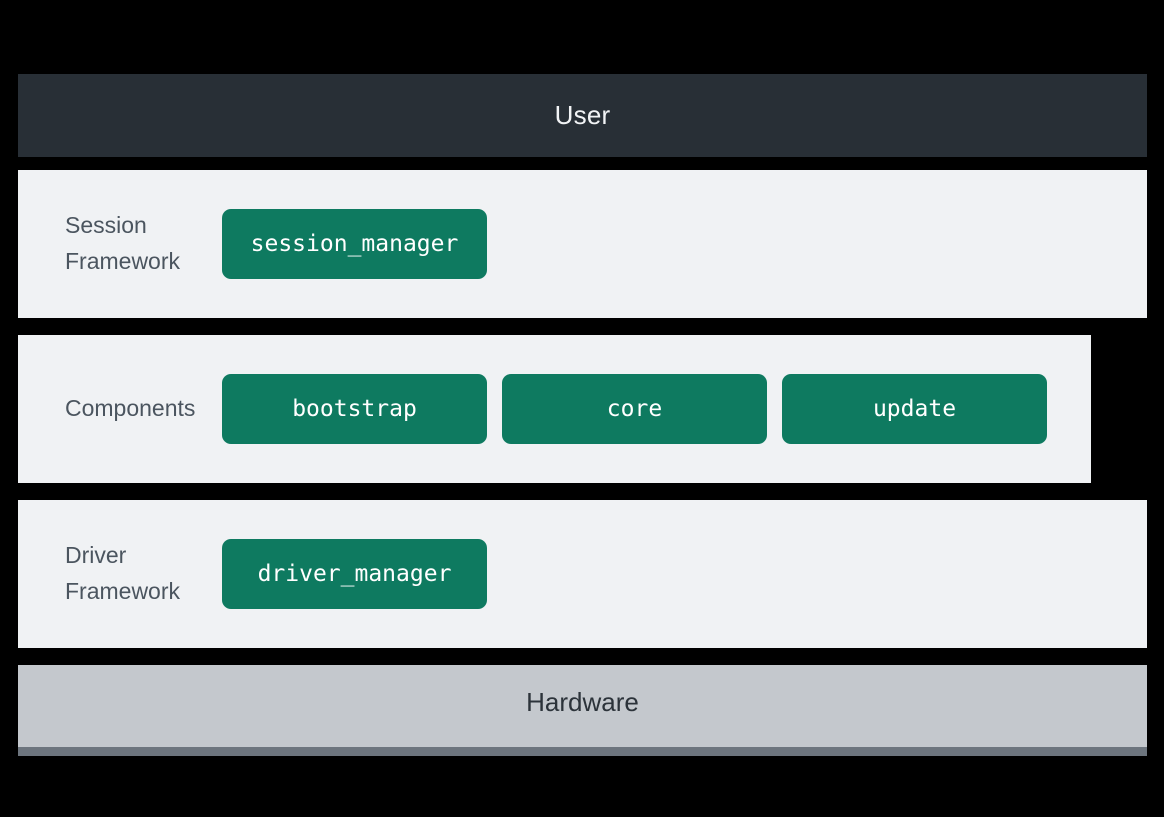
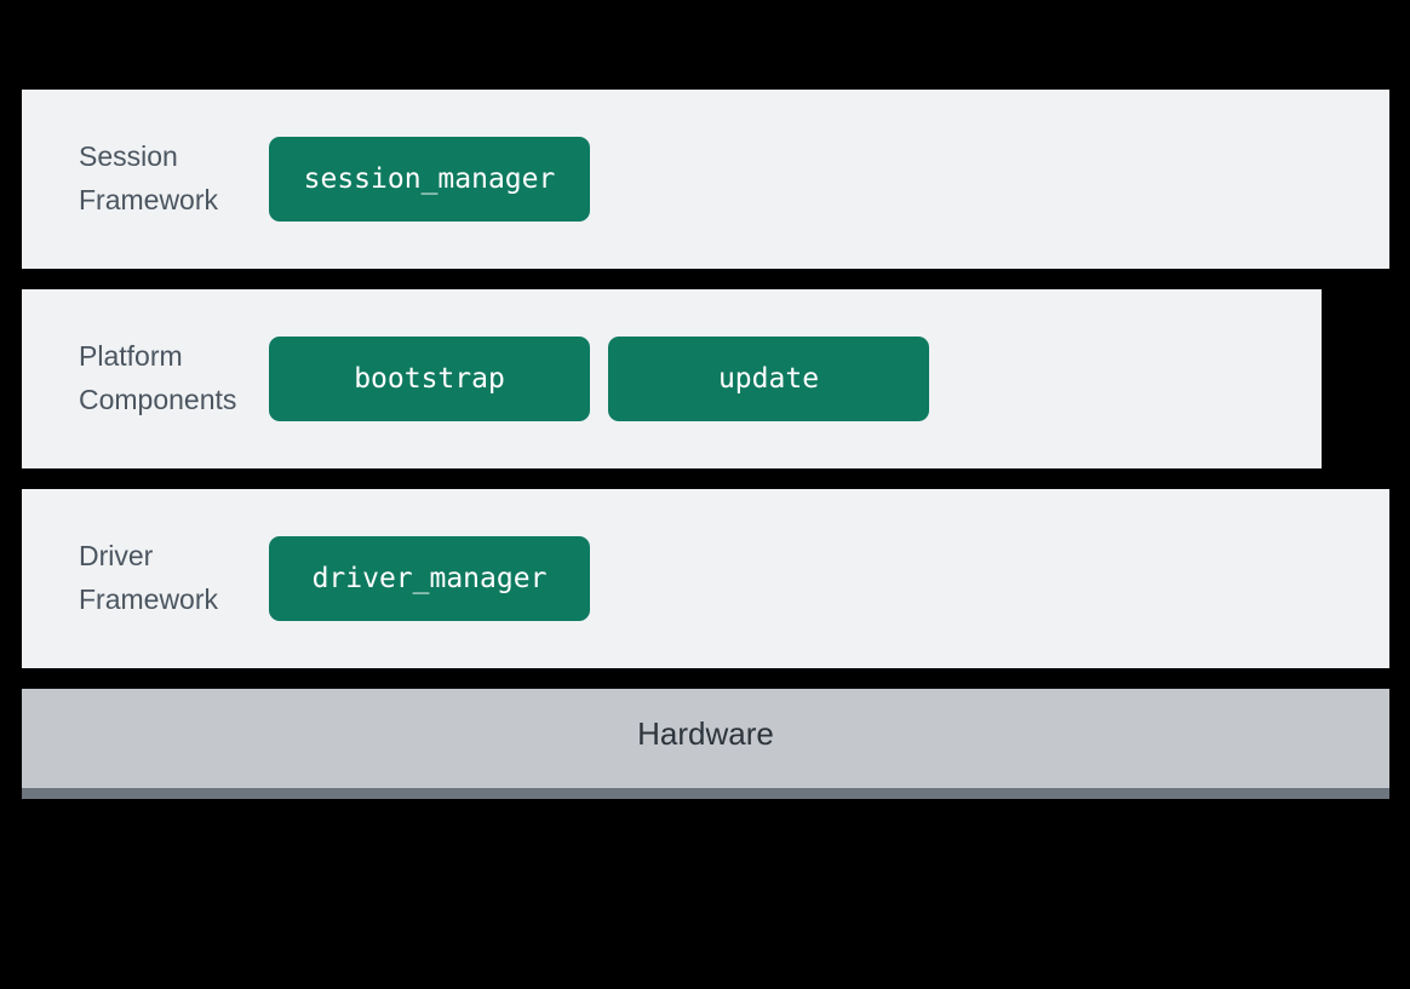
- User
  Session
  Framework
  session_manager
+ Platform
  Components
  bootstrap
- core
  update
  Driver
  Framework
  driver_manager
  Hardware
